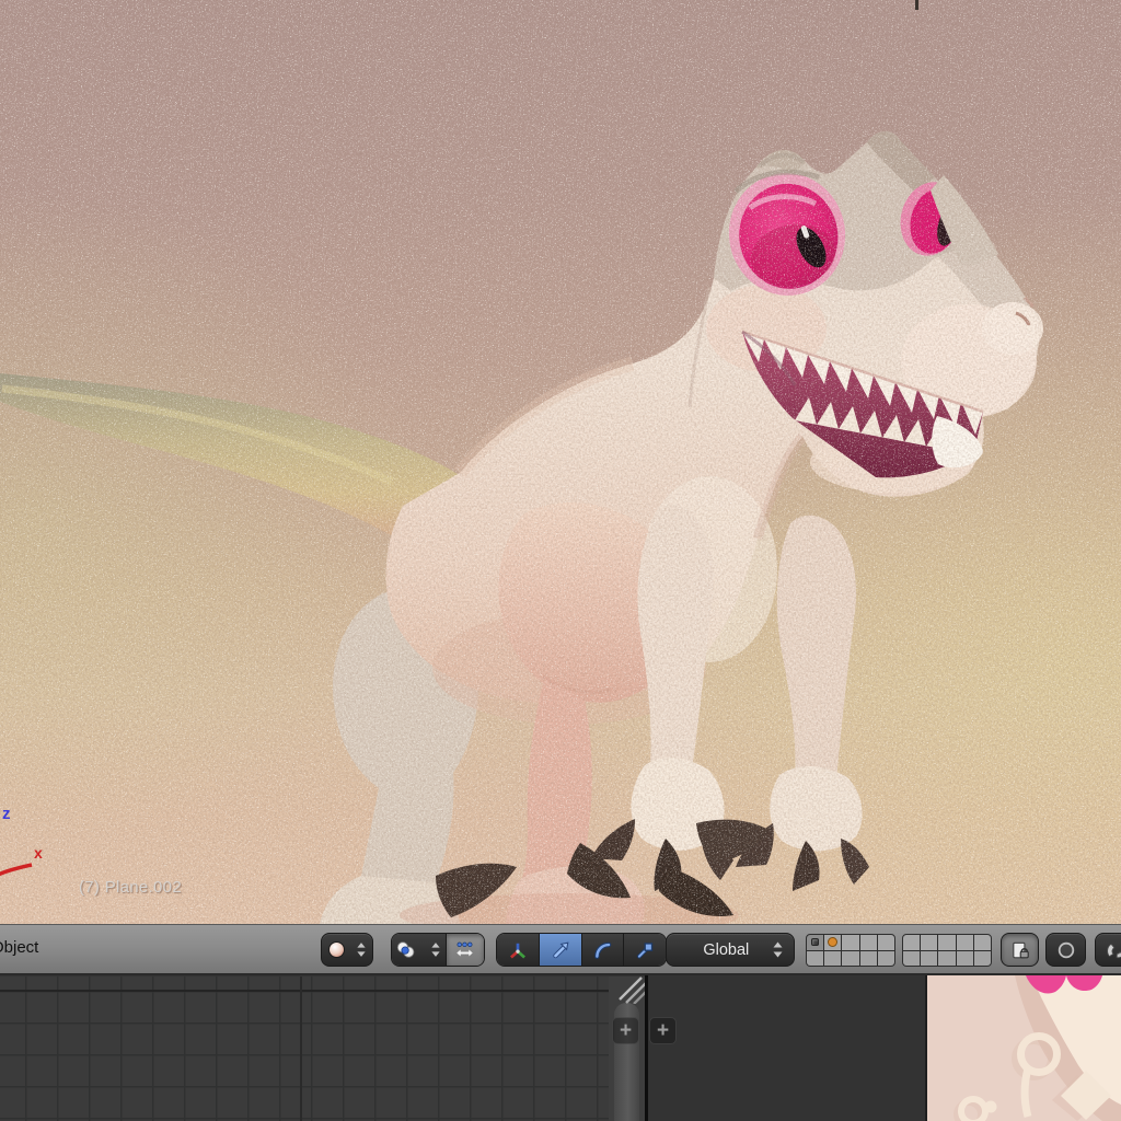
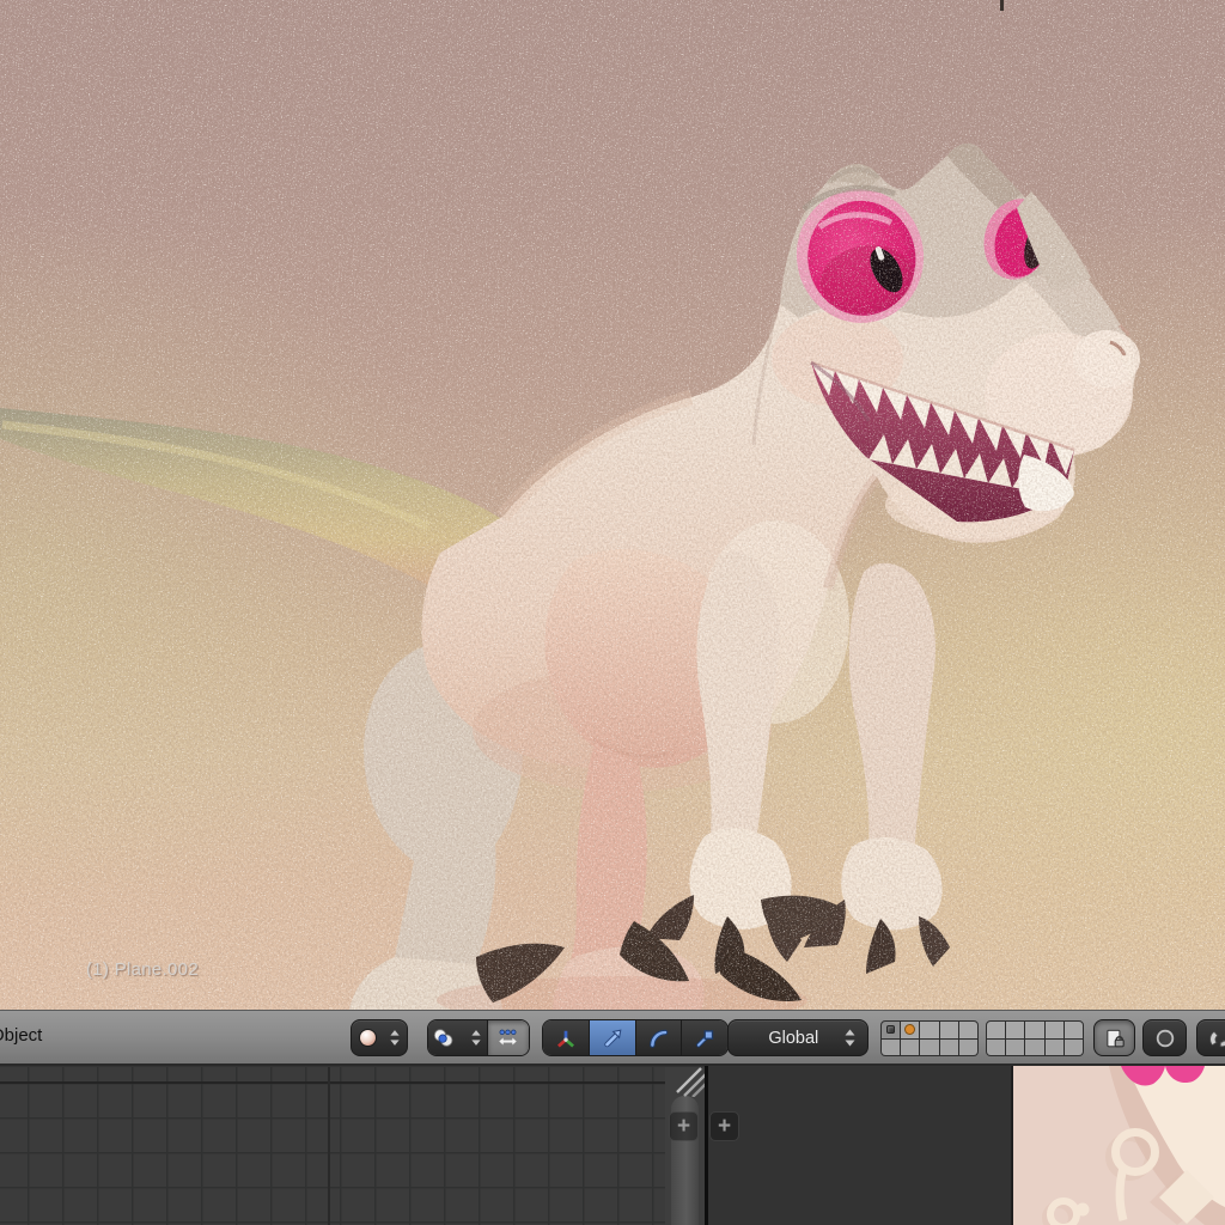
- z
- x
- (7) Plane.002
+ (1) Plane.002
  bject
  Global
  +
  +
